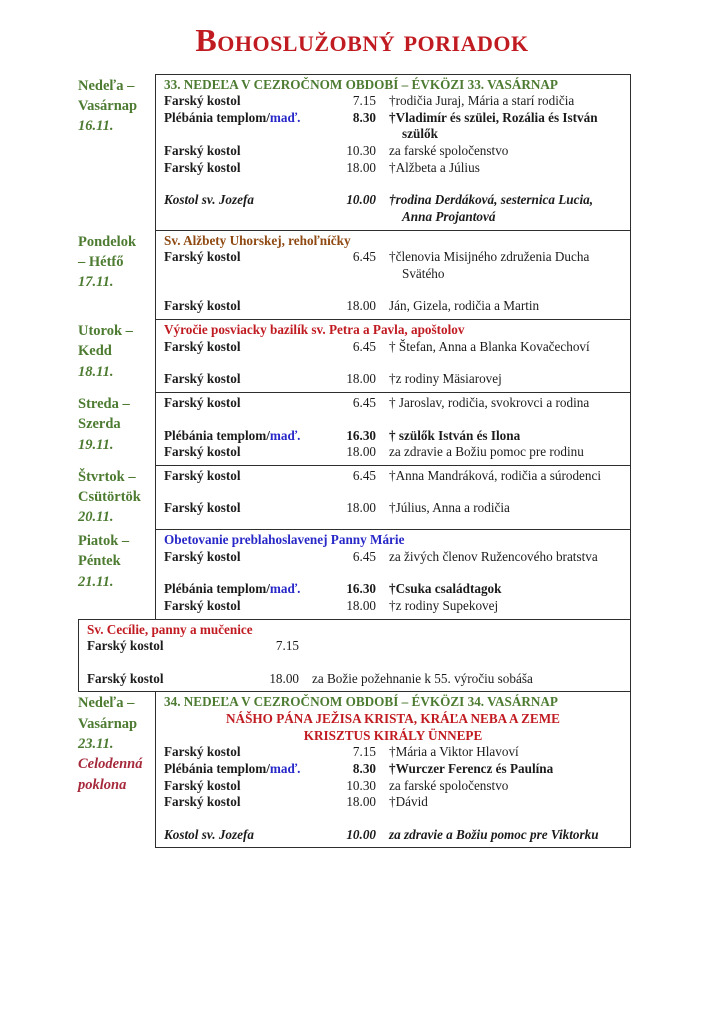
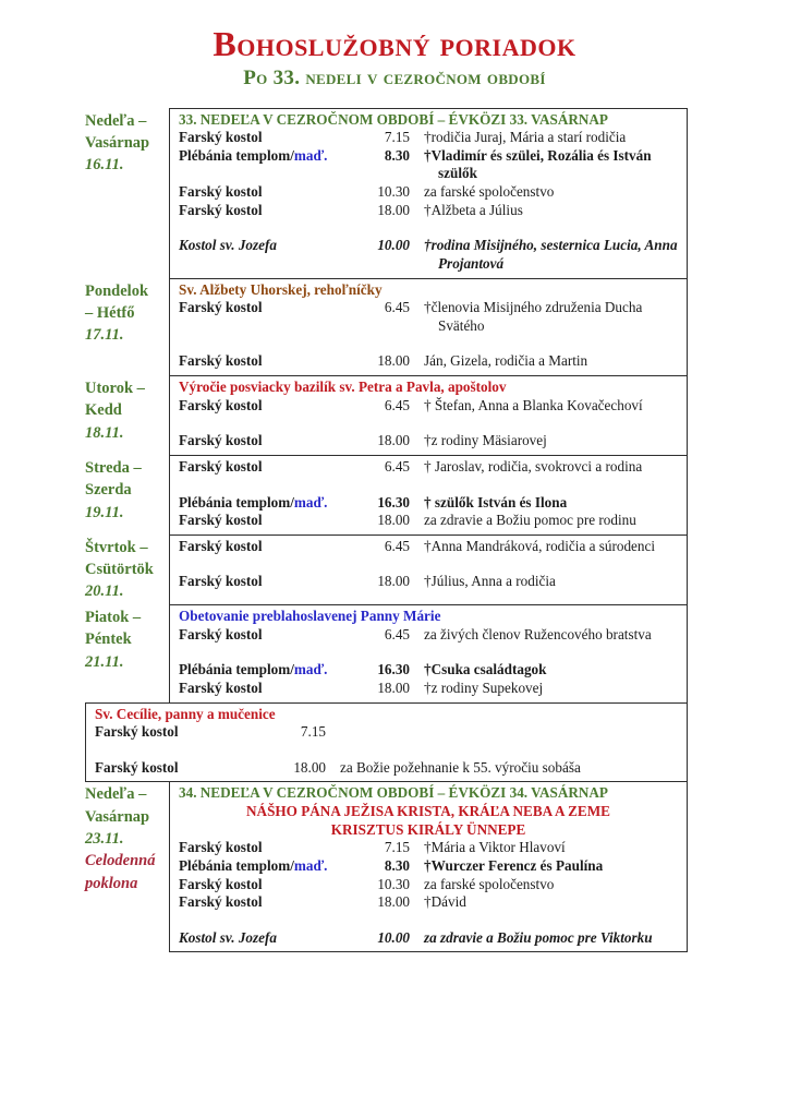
  Bohoslužobný poriadok
+ Po 33. nedeli v cezročnom období
  Nedeľa –
  Vasárnap
  16.11.
  33. NEDEĽA V CEZROČNOM OBDOBÍ – ÉVKÖZI 33. VASÁRNAP
  Farský kostol
  7.15
  †rodičia Juraj, Mária a starí rodičia
  Plébánia templom/maď.
  8.30
  †Vladimír és szülei, Rozália és István szülők
  Farský kostol
  10.30
  za farské spoločenstvo
  Farský kostol
  18.00
  †Alžbeta a Július
  Kostol sv. Jozefa
  10.00
- †rodina Derdáková, sesternica Lucia, Anna Projantová
+ †rodina Misijného, sesternica Lucia, Anna Projantová
  Pondelok
  – Hétfő
  17.11.
  Sv. Alžbety Uhorskej, rehoľníčky
  Farský kostol
  6.45
  †členovia Misijného združenia Ducha Svätého
  Farský kostol
  18.00
  Ján, Gizela, rodičia a Martin
  Utorok –
  Kedd
  18.11.
  Výročie posviacky bazilík sv. Petra a Pavla, apoštolov
  Farský kostol
  6.45
  † Štefan, Anna a Blanka Kovačechoví
  Farský kostol
  18.00
  †z rodiny Mäsiarovej
  Streda –
  Szerda
  19.11.
  Farský kostol
  6.45
  † Jaroslav, rodičia, svokrovci a rodina
  Plébánia templom/maď.
  16.30
  † szülők István és Ilona
  Farský kostol
  18.00
  za zdravie a Božiu pomoc pre rodinu
  Štvrtok –
  Csütörtök
  20.11.
  Farský kostol
  6.45
  †Anna Mandráková, rodičia a súrodenci
  Farský kostol
  18.00
  †Július, Anna a rodičia
  Piatok –
  Péntek
  21.11.
  Obetovanie preblahoslavenej Panny Márie
  Farský kostol
  6.45
  za živých členov Ružencového bratstva
  Plébánia templom/maď.
  16.30
  †Csuka családtagok
  Farský kostol
  18.00
  †z rodiny Supekovej
  Sv. Cecílie, panny a mučenice
  Farský kostol
  7.15
  Farský kostol
  18.00
  za Božie požehnanie k 55. výročiu sobáša
  Nedeľa –
  Vasárnap
  23.11.
  Celodenná
  poklona
  34. NEDEĽA V CEZROČNOM OBDOBÍ – ÉVKÖZI 34. VASÁRNAP
  NÁŠHO PÁNA JEŽISA KRISTA, KRÁĽA NEBA A ZEME
  KRISZTUS KIRÁLY ÜNNEPE
  Farský kostol
  7.15
  †Mária a Viktor Hlavoví
  Plébánia templom/maď.
  8.30
  †Wurczer Ferencz és Paulína
  Farský kostol
  10.30
  za farské spoločenstvo
  Farský kostol
  18.00
  †Dávid
  Kostol sv. Jozefa
  10.00
  za zdravie a Božiu pomoc pre Viktorku
